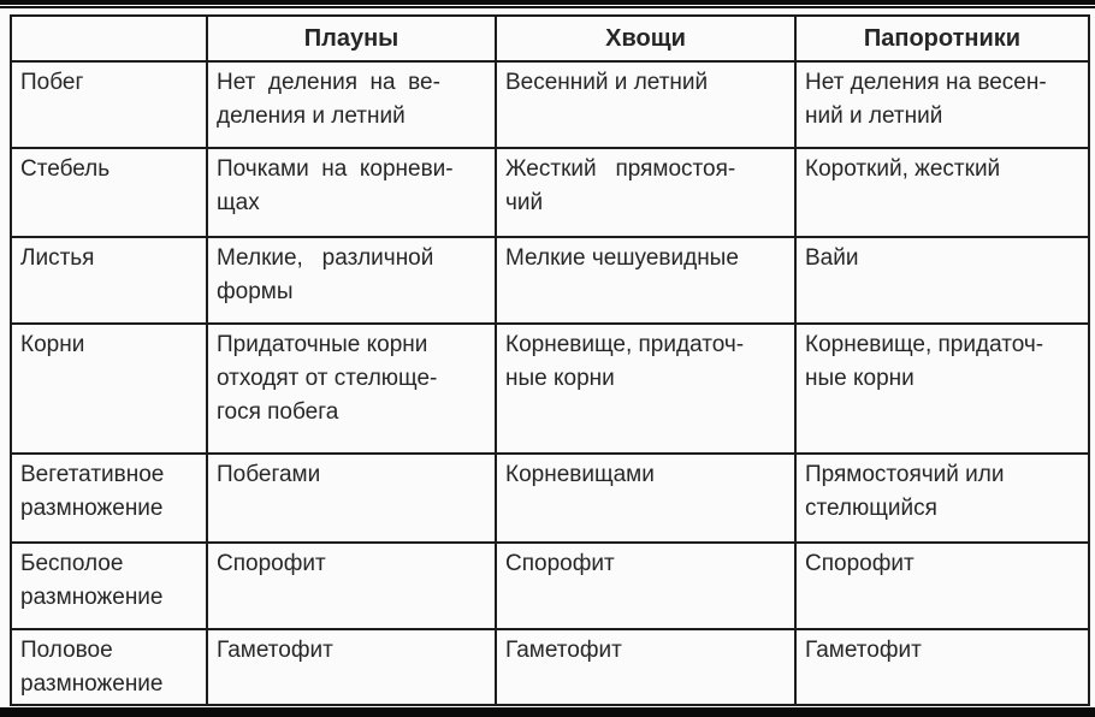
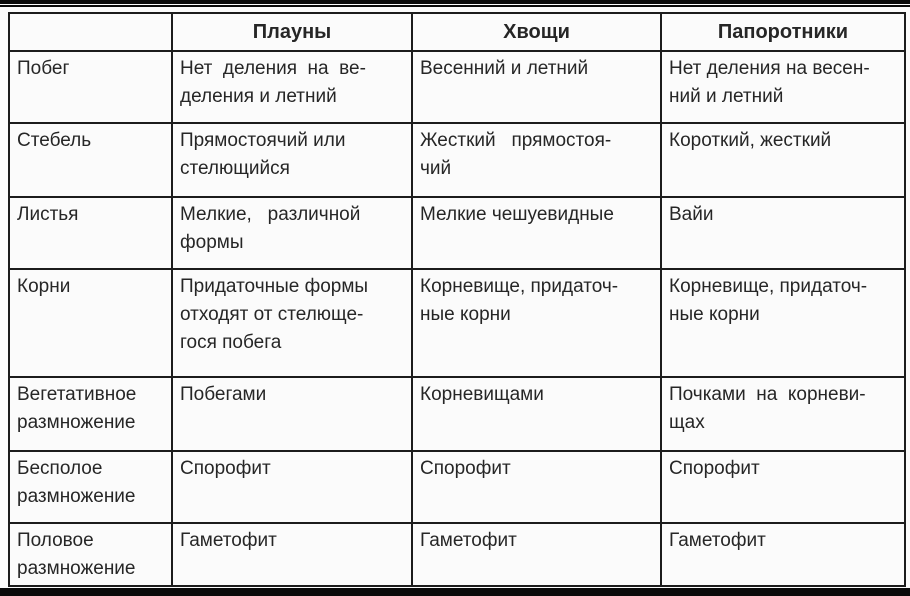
  	Плауны	Хвощи	Папоротники
  Побег	Нет деления на ве- деления и летний	Весенний и летний	Нет деления на весен- ний и летний
- Стебель	Почками на корневи- щах	Жесткий прямостоя- чий	Короткий, жесткий
+ Стебель	Прямостоячий или стелющийся	Жесткий прямостоя- чий	Короткий, жесткий
  Листья	Мелкие, различной формы	Мелкие чешуевидные	Вайи
- Корни	Придаточные корни отходят от стелюще- гося побега	Корневище, придаточ- ные корни	Корневище, придаточ- ные корни
+ Корни	Придаточные формы отходят от стелюще- гося побега	Корневище, придаточ- ные корни	Корневище, придаточ- ные корни
- Вегетативное размножение	Побегами	Корневищами	Прямостоячий или стелющийся
+ Вегетативное размножение	Побегами	Корневищами	Почками на корневи- щах
  Бесполое размножение	Спорофит	Спорофит	Спорофит
  Половое размножение	Гаметофит	Гаметофит	Гаметофит
